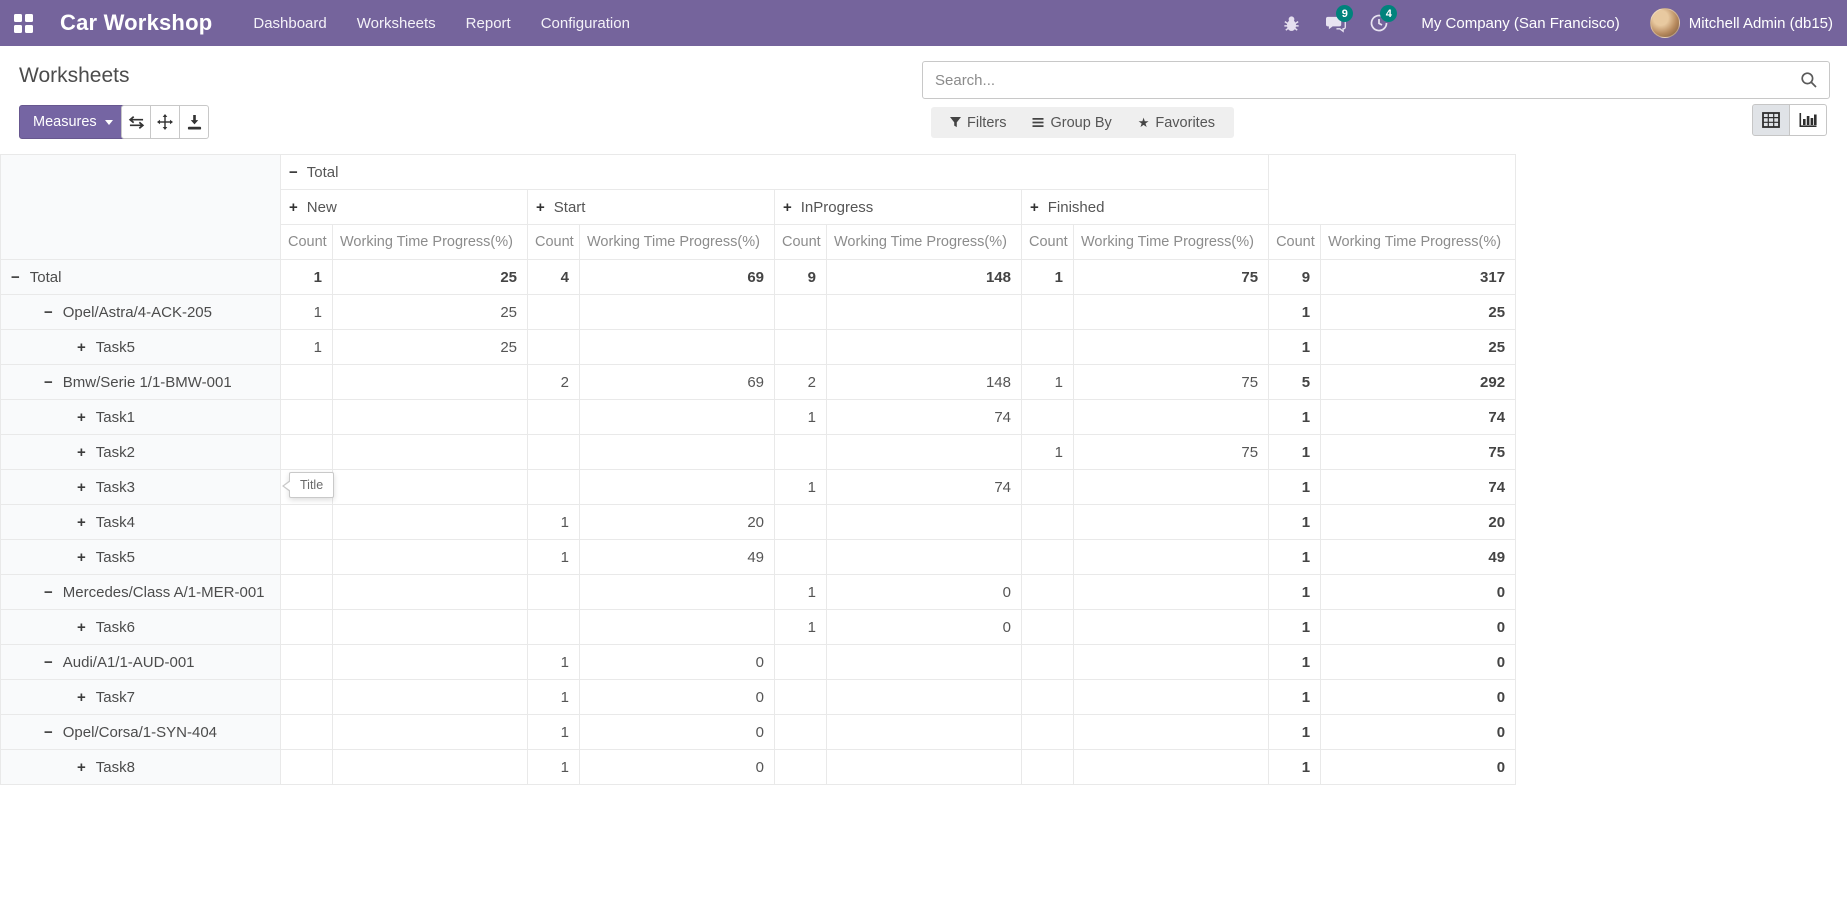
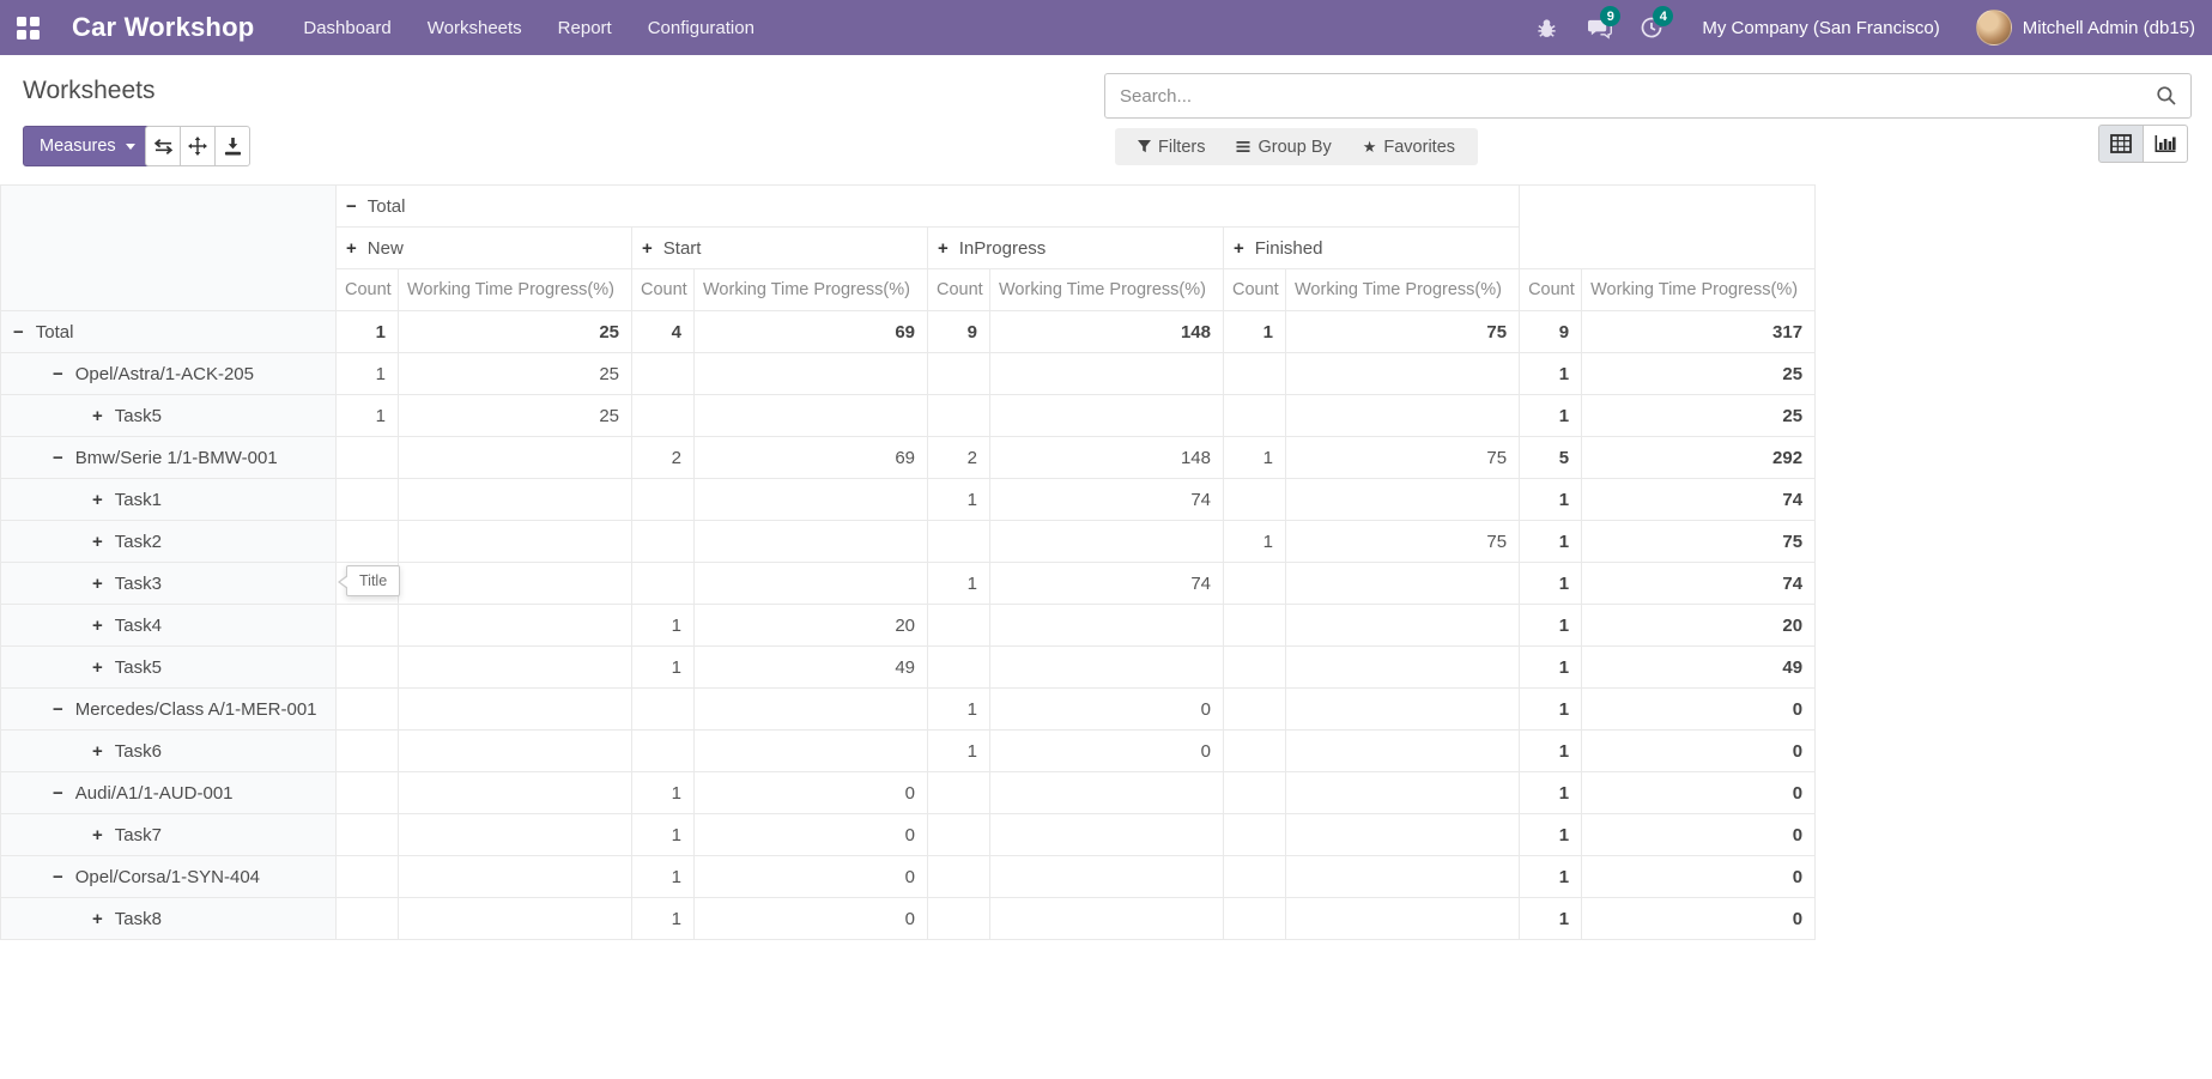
  Car Workshop
  Dashboard
  Worksheets
  Report
  Configuration
  9
  4
  My Company (San Francisco)
  Mitchell Admin (db15)
  Worksheets
  Search...
  Measures
  Filters
  Group By
  ★
  Favorites
  	− Total
  + New	+ Start	+ InProgress	+ Finished
  Count	Working Time Progress(%)	Count	Working Time Progress(%)	Count	Working Time Progress(%)	Count	Working Time Progress(%)	Count	Working Time Progress(%)
  − Total	1	25	4	69	9	148	1	75	9	317
- − Opel/Astra/4-ACK-205	1	25							1	25
+ − Opel/Astra/1-ACK-205	1	25							1	25
  + Task5	1	25							1	25
  − Bmw/Serie 1/1-BMW-001			2	69	2	148	1	75	5	292
  + Task1					1	74			1	74
  + Task2							1	75	1	75
  + Task3					1	74			1	74
  + Task4			1	20					1	20
  + Task5			1	49					1	49
  − Mercedes/Class A/1-MER-001					1	0			1	0
  + Task6					1	0			1	0
  − Audi/A1/1-AUD-001			1	0					1	0
  + Task7			1	0					1	0
  − Opel/Corsa/1-SYN-404			1	0					1	0
  + Task8			1	0					1	0
  Title
